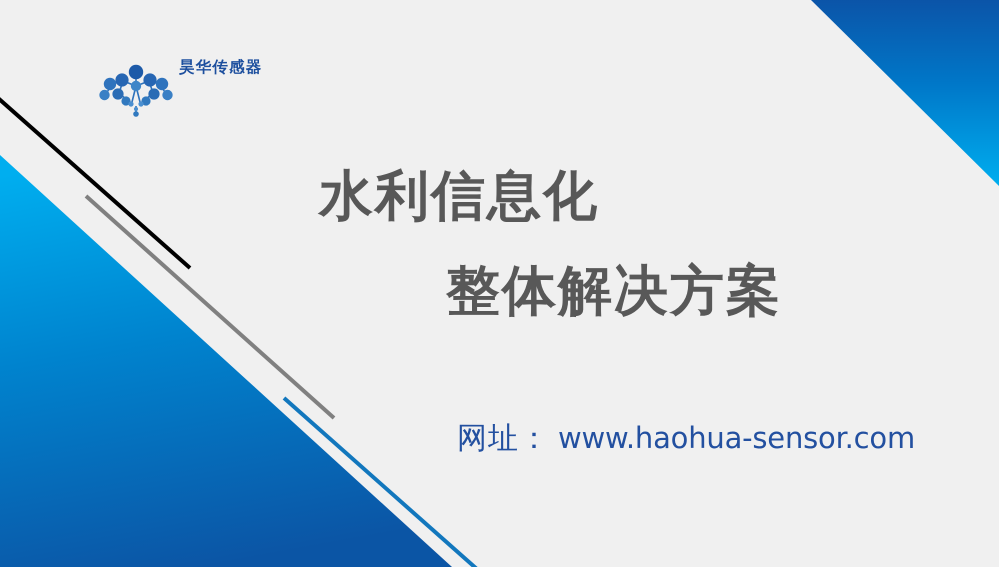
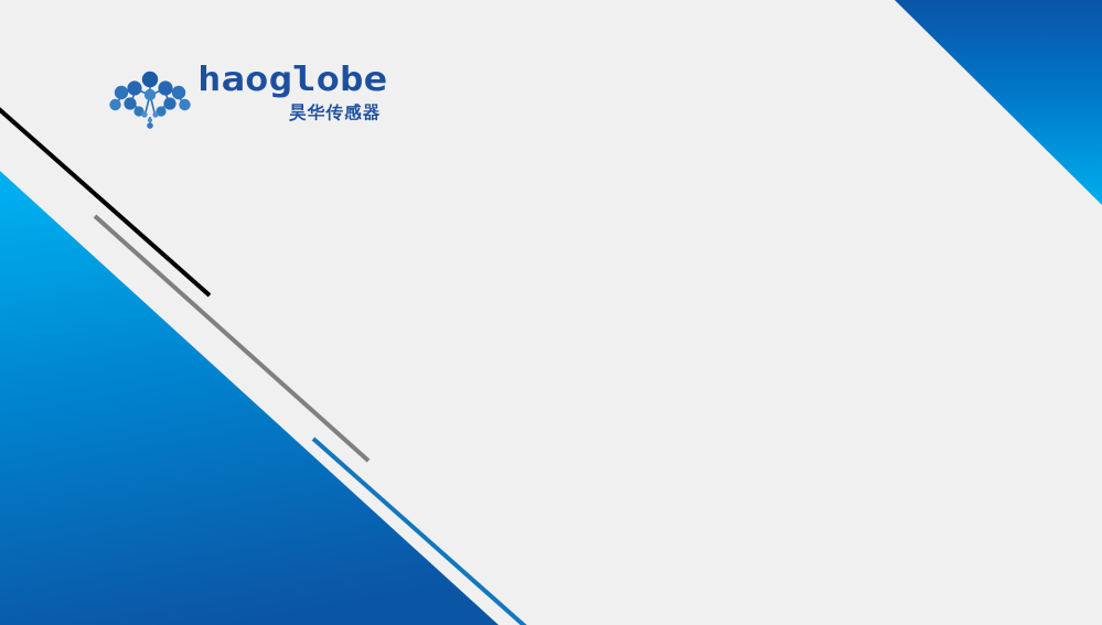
+ haoglobe
  昊华传感器
- 水利信息化
- 整体解决方案
- 网址：
- www.haohua-sensor.com
